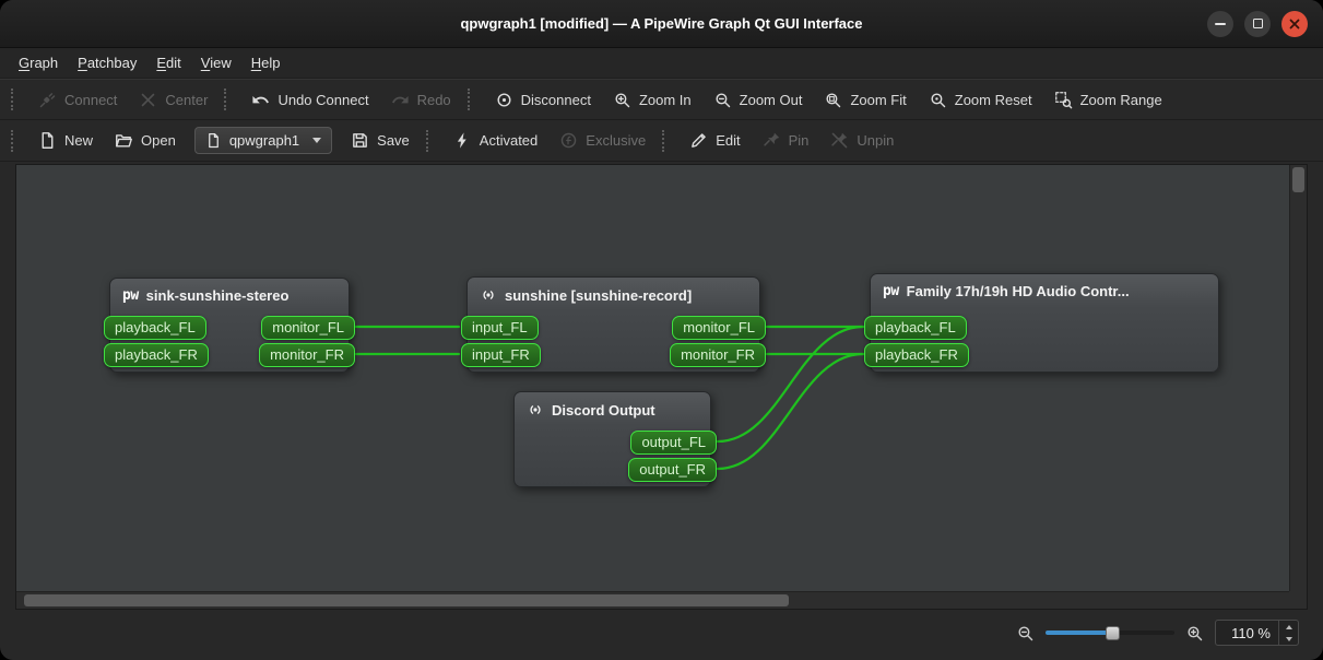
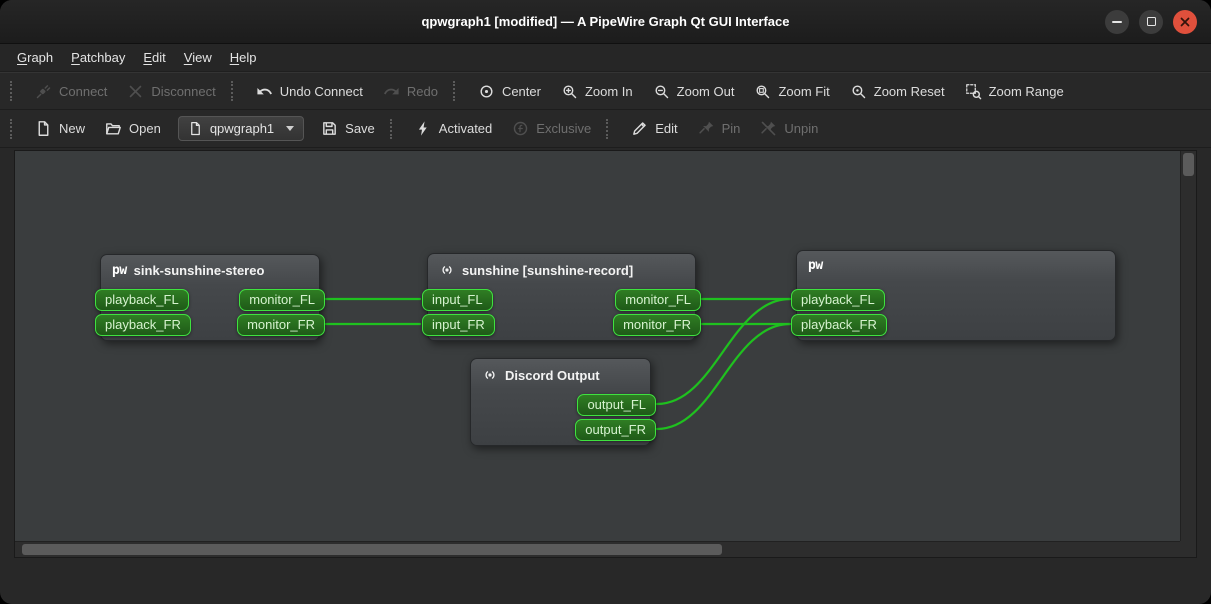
  qpwgraph1 [modified] — A PipeWire Graph Qt GUI Interface
  Graph
  Patchbay
  Edit
  View
  Help
  Connect
- Center
+ Disconnect
  Undo Connect
  Redo
- Disconnect
+ Center
  Zoom In
  Zoom Out
  Zoom Fit
  Zoom Reset
  Zoom Range
  New
  Open
  qpwgraph1
  Save
  Activated
  Exclusive
  Edit
  Pin
  Unpin
  pw
  sink-sunshine-stereo
  playback_FL
  playback_FR
  monitor_FL
  monitor_FR
  sunshine [sunshine-record]
  input_FL
  input_FR
  monitor_FL
  monitor_FR
  pw
- Family 17h/19h HD Audio Contr...
  playback_FL
  playback_FR
  Discord Output
  output_FL
  output_FR
- 110 %
